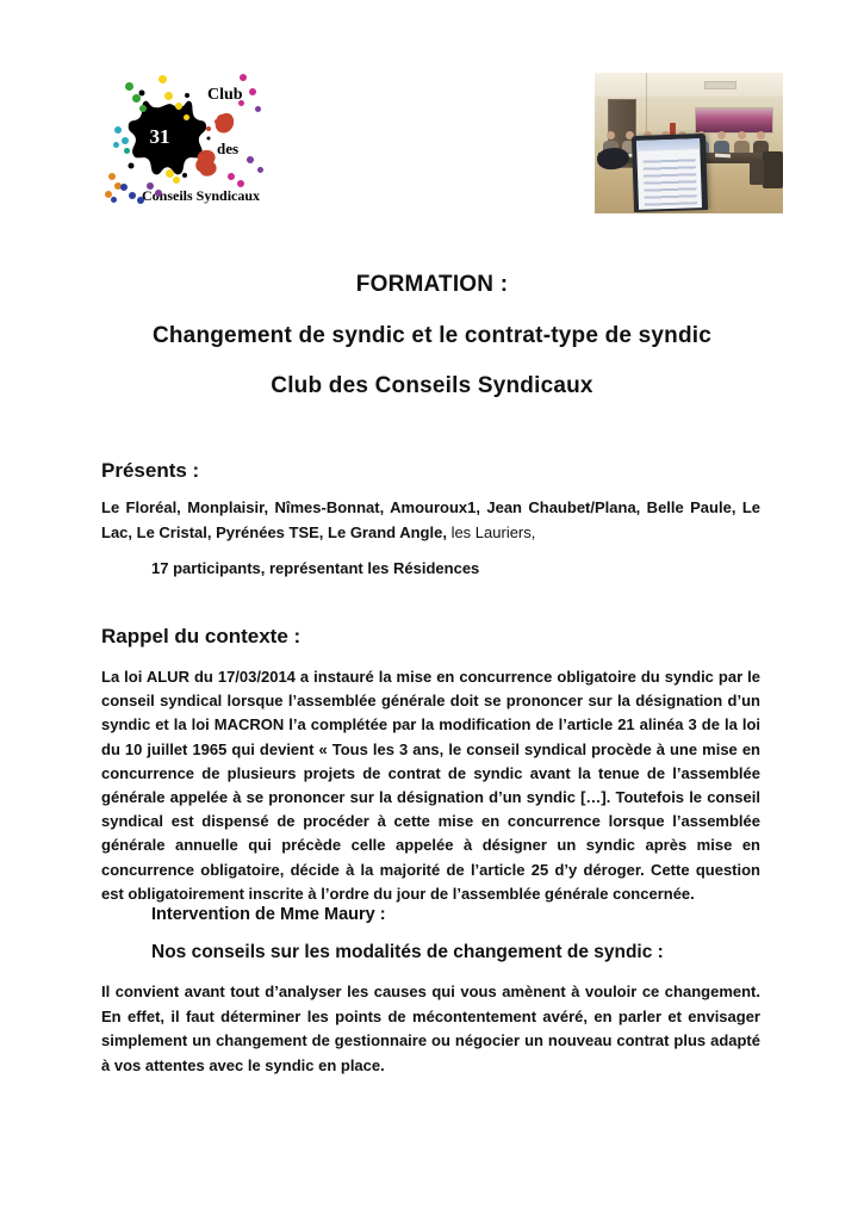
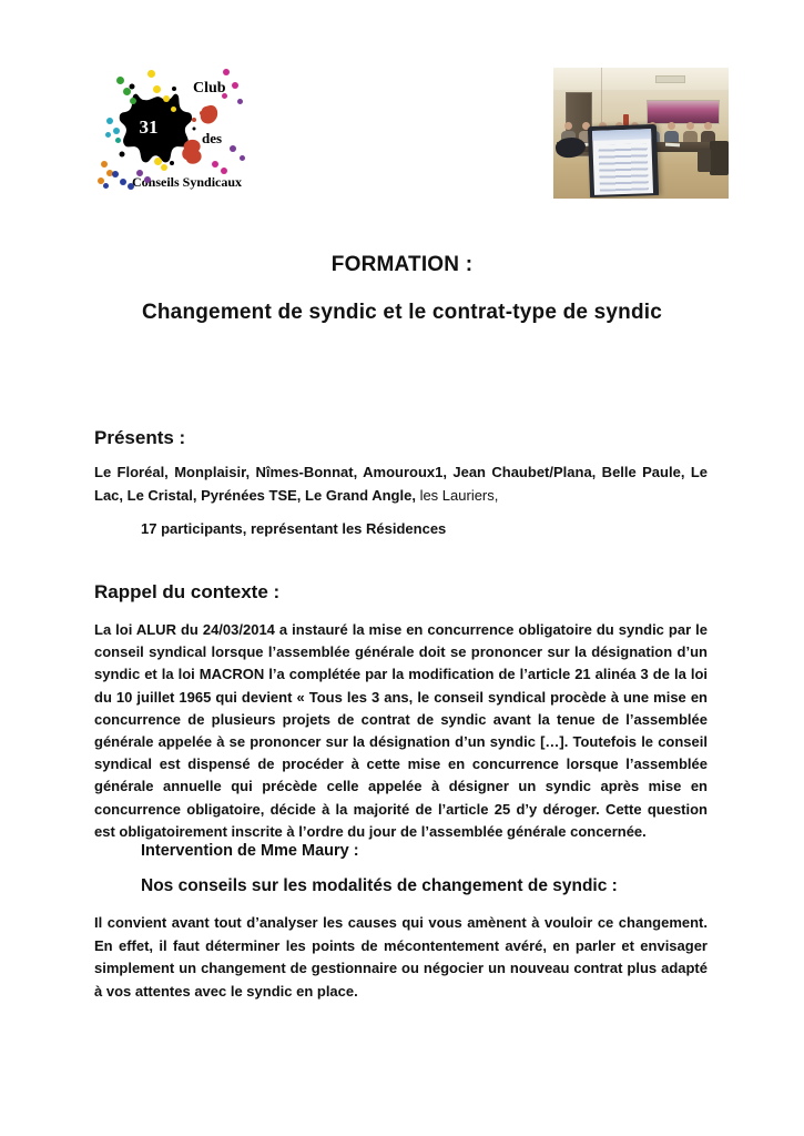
  31
  Club
  des
  Cnseils Syndicaux
  FORMATION :
  Changement de syndic et le contrat-type de syndic
- Club des Conseils Syndicaux
  Présents :
  Le Floréal, Monplaisir, Nîmes-Bonnat, Amouroux1, Jean Chaubet/Plana, Belle Paule, Le Lac, Le Cristal, Pyrénées TSE, Le Grand Angle, les Lauriers,
  17 participants, représentant les Résidences
  Rappel du contexte :
- La loi ALUR du 17/03/2014 a instauré la mise en concurrence obligatoire du syndic par le conseil syndical lorsque l’assemblée générale doit se prononcer sur la désignation d’un syndic et la loi MACRON l’a complétée par la modification de l’article 21 alinéa 3 de la loi du 10 juillet 1965 qui devient « Tous les 3 ans, le conseil syndical procède à une mise en concurrence de plusieurs projets de contrat de syndic avant la tenue de l’assemblée générale appelée à se prononcer sur la désignation d’un syndic […]. Toutefois le conseil syndical est dispensé de procéder à cette mise en concurrence lorsque l’assemblée générale annuelle qui précède celle appelée à désigner un syndic après mise en concurrence obligatoire, décide à la majorité de l’article 25 d’y déroger. Cette question est obligatoirement inscrite à l’ordre du jour de l’assemblée générale concernée.
+ La loi ALUR du 24/03/2014 a instauré la mise en concurrence obligatoire du syndic par le conseil syndical lorsque l’assemblée générale doit se prononcer sur la désignation d’un syndic et la loi MACRON l’a complétée par la modification de l’article 21 alinéa 3 de la loi du 10 juillet 1965 qui devient « Tous les 3 ans, le conseil syndical procède à une mise en concurrence de plusieurs projets de contrat de syndic avant la tenue de l’assemblée générale appelée à se prononcer sur la désignation d’un syndic […]. Toutefois le conseil syndical est dispensé de procéder à cette mise en concurrence lorsque l’assemblée générale annuelle qui précède celle appelée à désigner un syndic après mise en concurrence obligatoire, décide à la majorité de l’article 25 d’y déroger. Cette question est obligatoirement inscrite à l’ordre du jour de l’assemblée générale concernée.
  Intervention de Mme Maury :
  Nos conseils sur les modalités de changement de syndic :
  Il convient avant tout d’analyser les causes qui vous amènent à vouloir ce changement. En effet, il faut déterminer les points de mécontentement avéré, en parler et envisager simplement un changement de gestionnaire ou négocier un nouveau contrat plus adapté à vos attentes avec le syndic en place.
